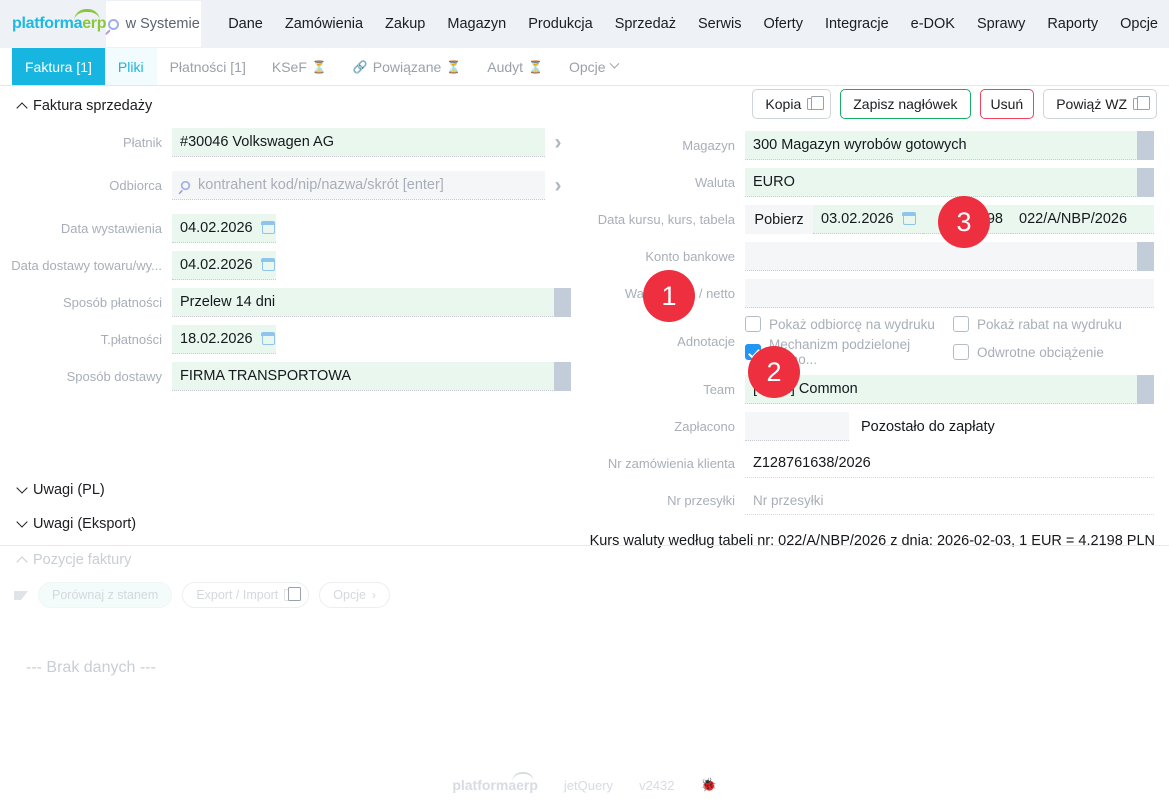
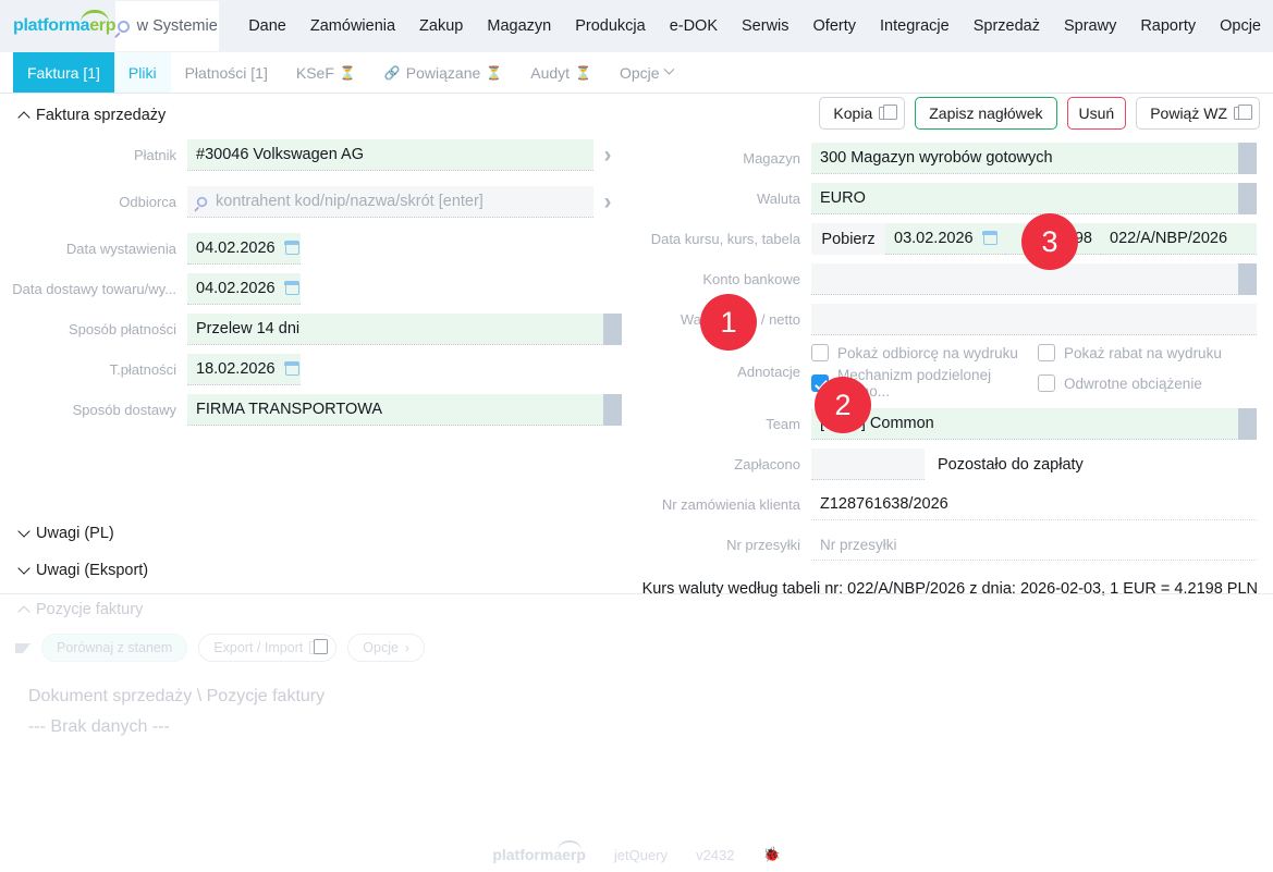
  platforma
  erp
  w Systemie
  Dane
  Zamówienia
  Zakup
  Magazyn
  Produkcja
- Sprzedaż
+ e-DOK
  Serwis
  Oferty
  Integracje
- e-DOK
+ Sprzedaż
  Sprawy
  Raporty
  Opcje
  Faktura [1]
  Pliki
  Płatności [1]
  KSeF
  ⏳
  🔗
  Powiązane
  ⏳
  Audyt
  ⏳
  Opcje
  Faktura sprzedaży
  Płatnik
  #30046 Volkswagen AG
  ›
  Odbiorca
  kontrahent kod/nip/nazwa/skrót [enter]
  ›
  Data wystawienia
  04.02.2026
  Data dostawy towaru/wy...
  04.02.2026
  Sposób płatności
  Przelew 14 dni
  T.płatności
  18.02.2026
  Sposób dostawy
  FIRMA TRANSPORTOWA
  Kopia
  Zapisz nagłówek
  Usuń
  Powiąż WZ
  Magazyn
  300 Magazyn wyrobów gotowych
  Waluta
  EURO
  Data kursu, kurs, tabela
  Pobierz
  03.02.2026
  022/A/NBP/2026
  Konto bankowe
  Adnotacje
  Pokaż odbiorcę na wydruku
  Pokaż rabat na wydruku
  Mechanizm podzielonej o...
  Odwrotne obciążenie
  Team
  Zapłacono
  Pozostało do zapłaty
  Nr zamówienia klienta
  Z128761638/2026
  Nr przesyłki
  Nr przesyłki
  Kurs waluty według tabeli nr: 022/A/NBP/2026 z dnia: 2026-02-03, 1 EUR = 4.2198 PLN
  1
  2
  3
  Uwagi (PL)
  Uwagi (Eksport)
  Pozycje faktury
  Porównaj z stanem
  Export / Import
  Opcje
  ›
+ Dokument sprzedaży \ Pozycje faktury
  --- Brak danych ---
  platformaerp
  jetQuery
  v2432
  🐞
